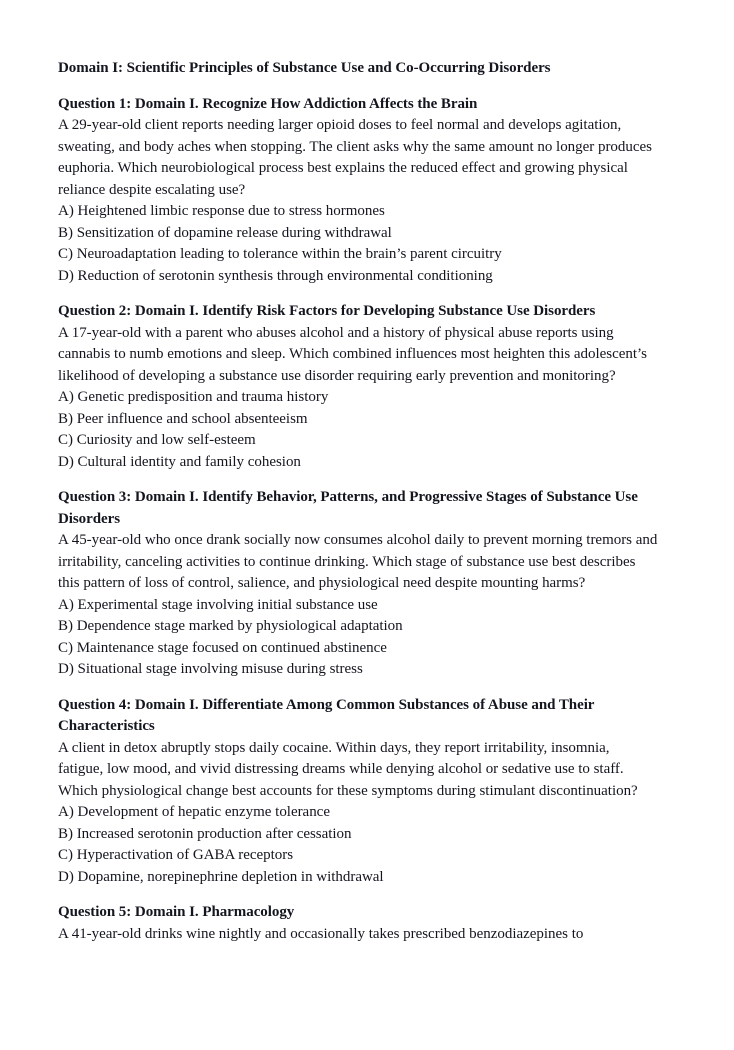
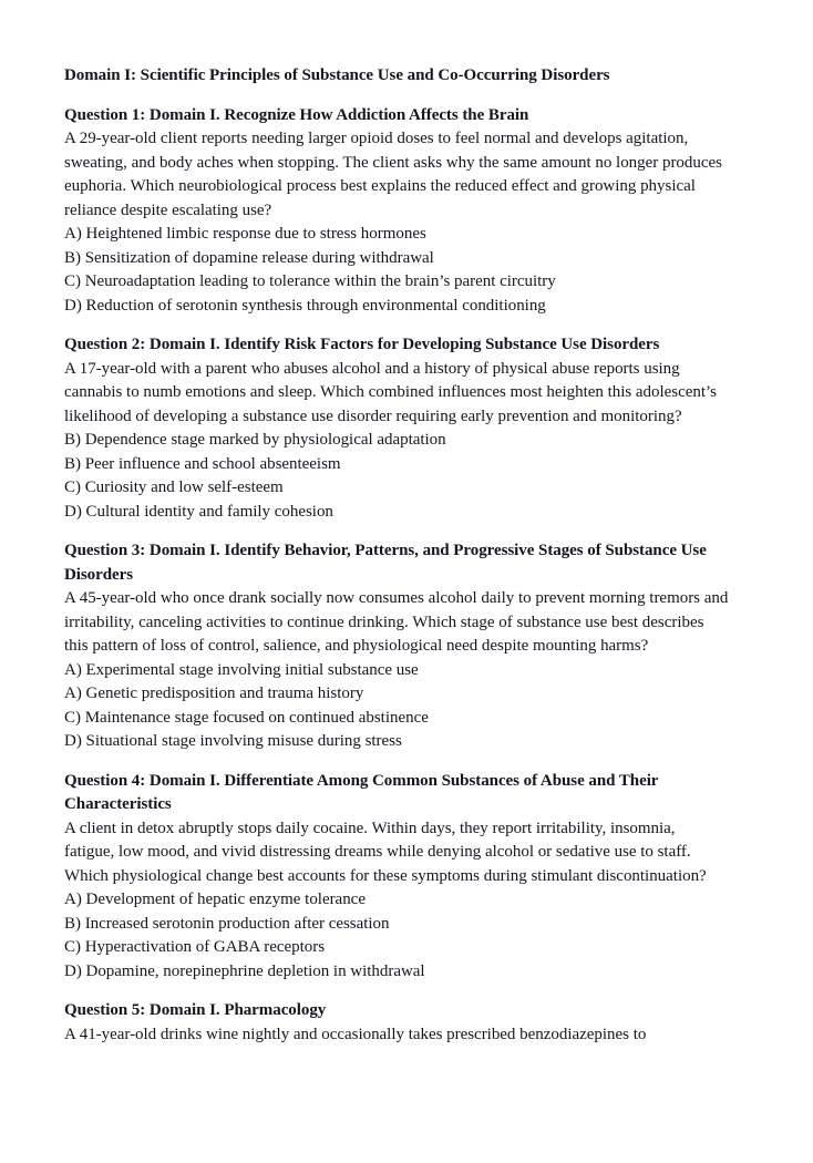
  Domain I: Scientific Principles of Substance Use and Co-Occurring Disorders
  Question 1: Domain I. Recognize How Addiction Affects the Brain
  A 29-year-old client reports needing larger opioid doses to feel normal and develops agitation, sweating, and body aches when stopping. The client asks why the same amount no longer produces euphoria. Which neurobiological process best explains the reduced effect and growing physical reliance despite escalating use?
  A) Heightened limbic response due to stress hormones
  B) Sensitization of dopamine release during withdrawal
  C) Neuroadaptation leading to tolerance within the brain’s parent circuitry
  D) Reduction of serotonin synthesis through environmental conditioning
  Question 2: Domain I. Identify Risk Factors for Developing Substance Use Disorders
  A 17-year-old with a parent who abuses alcohol and a history of physical abuse reports using cannabis to numb emotions and sleep. Which combined influences most heighten this adolescent’s likelihood of developing a substance use disorder requiring early prevention and monitoring?
- A) Genetic predisposition and trauma history
+ B) Dependence stage marked by physiological adaptation
  B) Peer influence and school absenteeism
  C) Curiosity and low self-esteem
  D) Cultural identity and family cohesion
  Question 3: Domain I. Identify Behavior, Patterns, and Progressive Stages of Substance Use Disorders
  A 45-year-old who once drank socially now consumes alcohol daily to prevent morning tremors and irritability, canceling activities to continue drinking. Which stage of substance use best describes this pattern of loss of control, salience, and physiological need despite mounting harms?
  A) Experimental stage involving initial substance use
- B) Dependence stage marked by physiological adaptation
+ A) Genetic predisposition and trauma history
  C) Maintenance stage focused on continued abstinence
  D) Situational stage involving misuse during stress
  Question 4: Domain I. Differentiate Among Common Substances of Abuse and Their Characteristics
  A client in detox abruptly stops daily cocaine. Within days, they report irritability, insomnia, fatigue, low mood, and vivid distressing dreams while denying alcohol or sedative use to staff. Which physiological change best accounts for these symptoms during stimulant discontinuation?
  A) Development of hepatic enzyme tolerance
  B) Increased serotonin production after cessation
  C) Hyperactivation of GABA receptors
  D) Dopamine, norepinephrine depletion in withdrawal
  Question 5: Domain I. Pharmacology
  A 41-year-old drinks wine nightly and occasionally takes prescribed benzodiazepines to
